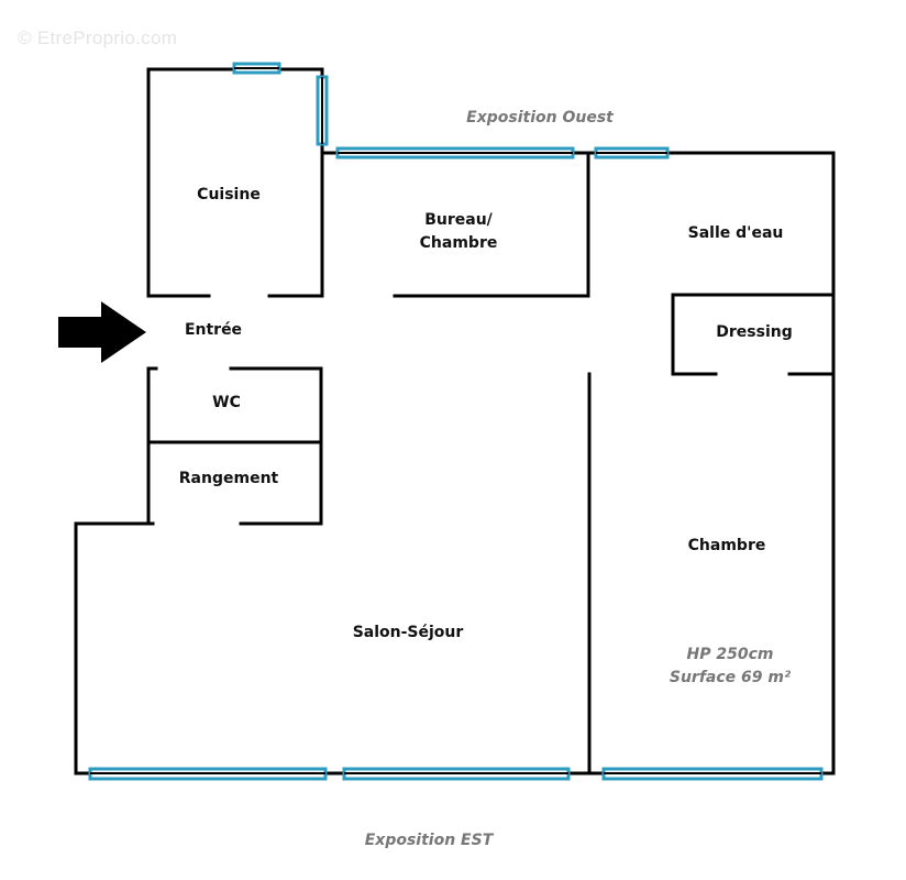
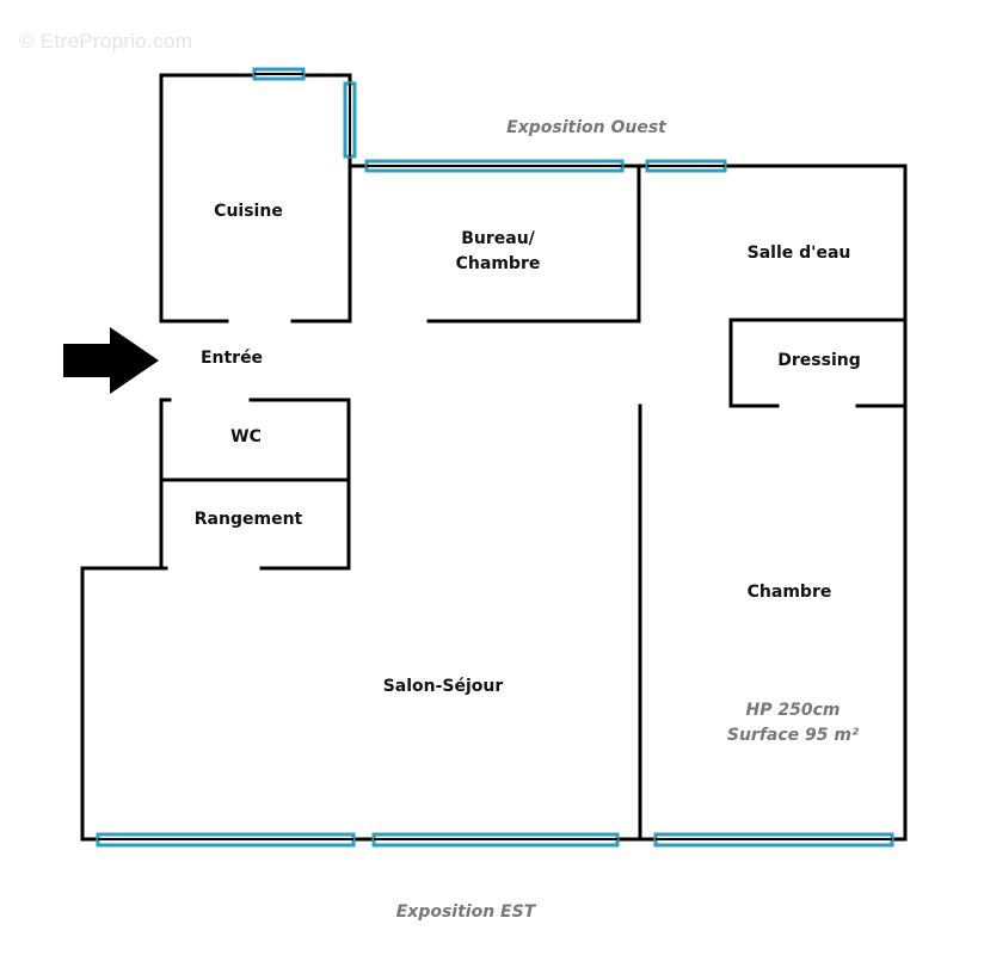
  © EtreProprio.com
  Exposition Ouest
  Cuisine
  Bureau/
  Chambre
  Salle d'eau
  Entrée
  Dressing
  WC
  Rangement
  Chambre
  Salon-Séjour
  HP 250cm
- Surface 69 m²
+ Surface 95 m²
  Exposition EST
